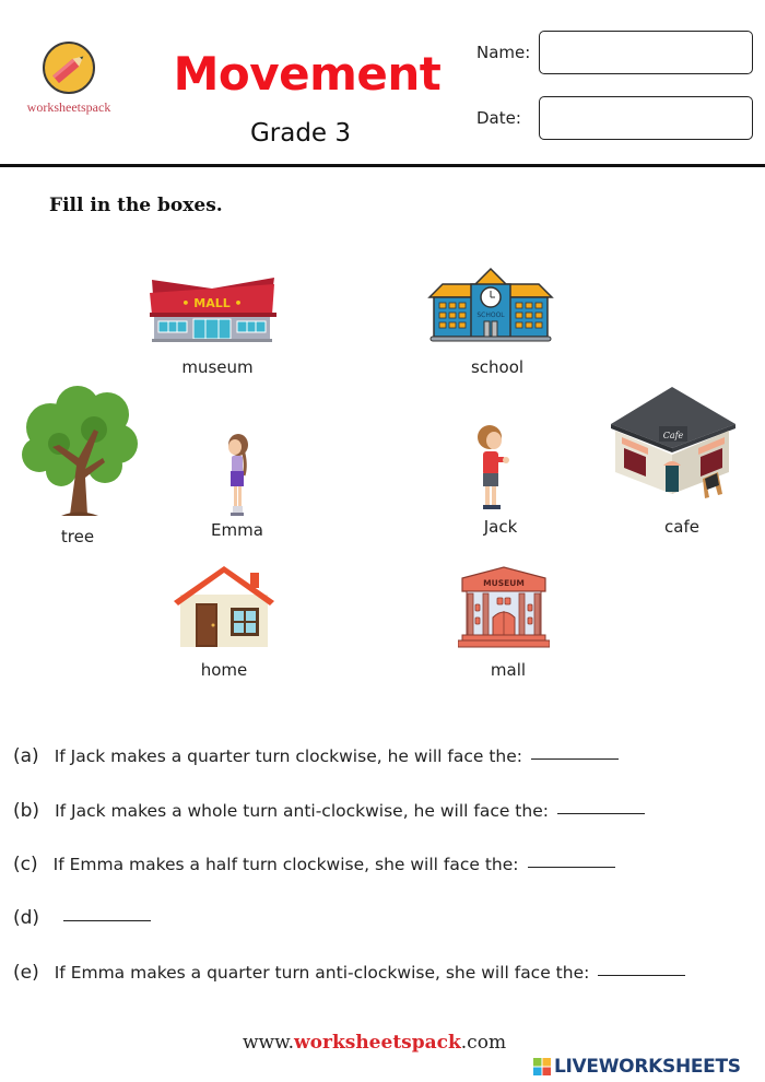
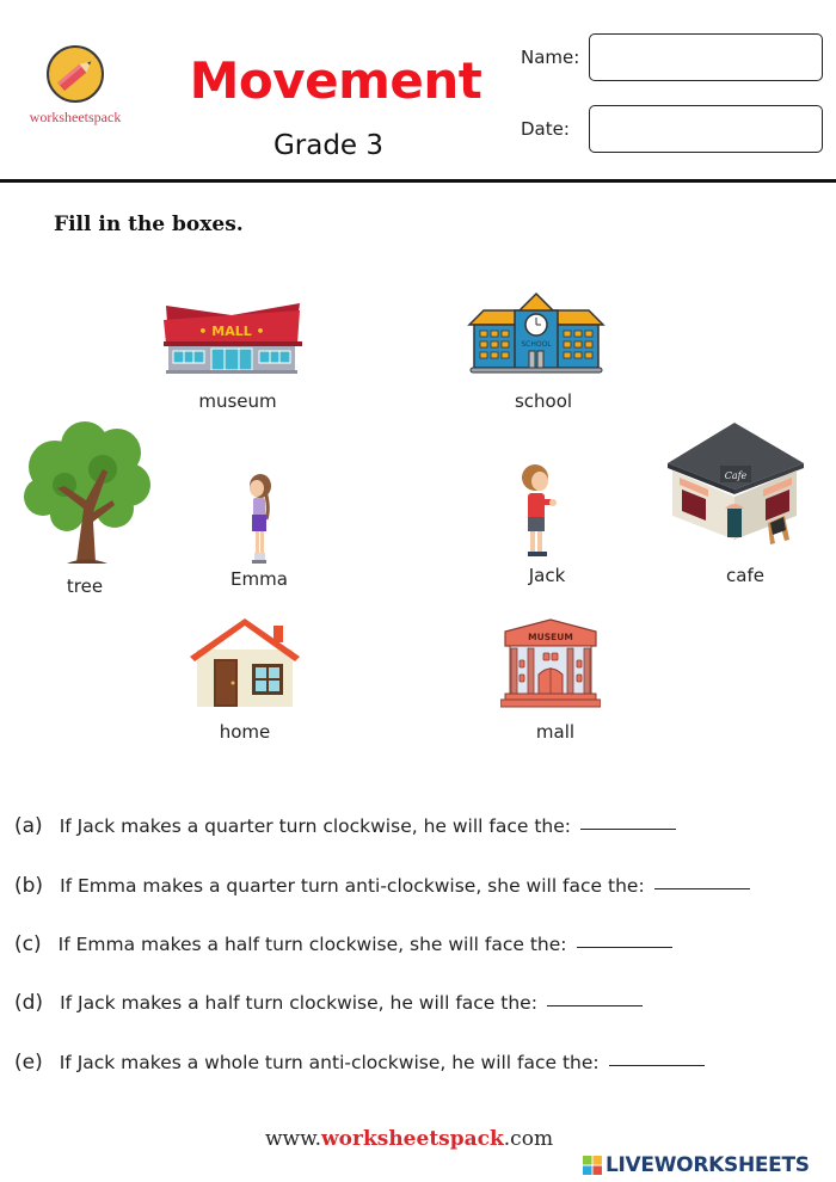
  worksheetspack
  Movement
  Grade 3
  Name:
  Date:
  Fill in the boxes.
  • MALL •
  museum
  school
  tree
  Emma
  Jack
  Cafe
  cafe
  home
  MUSEUM
  mall
  (a)
  If Jack makes a quarter turn clockwise, he will face the:
  (b)
- If Jack makes a whole turn anti-clockwise, he will face the:
+ If Emma makes a quarter turn anti-clockwise, she will face the:
  (c)
  If Emma makes a half turn clockwise, she will face the:
  (d)
+ If Jack makes a half turn clockwise, he will face the:
  (e)
- If Emma makes a quarter turn anti-clockwise, she will face the:
+ If Jack makes a whole turn anti-clockwise, he will face the:
  www.worksheetspack.com
  LIVEWORKSHEETS
